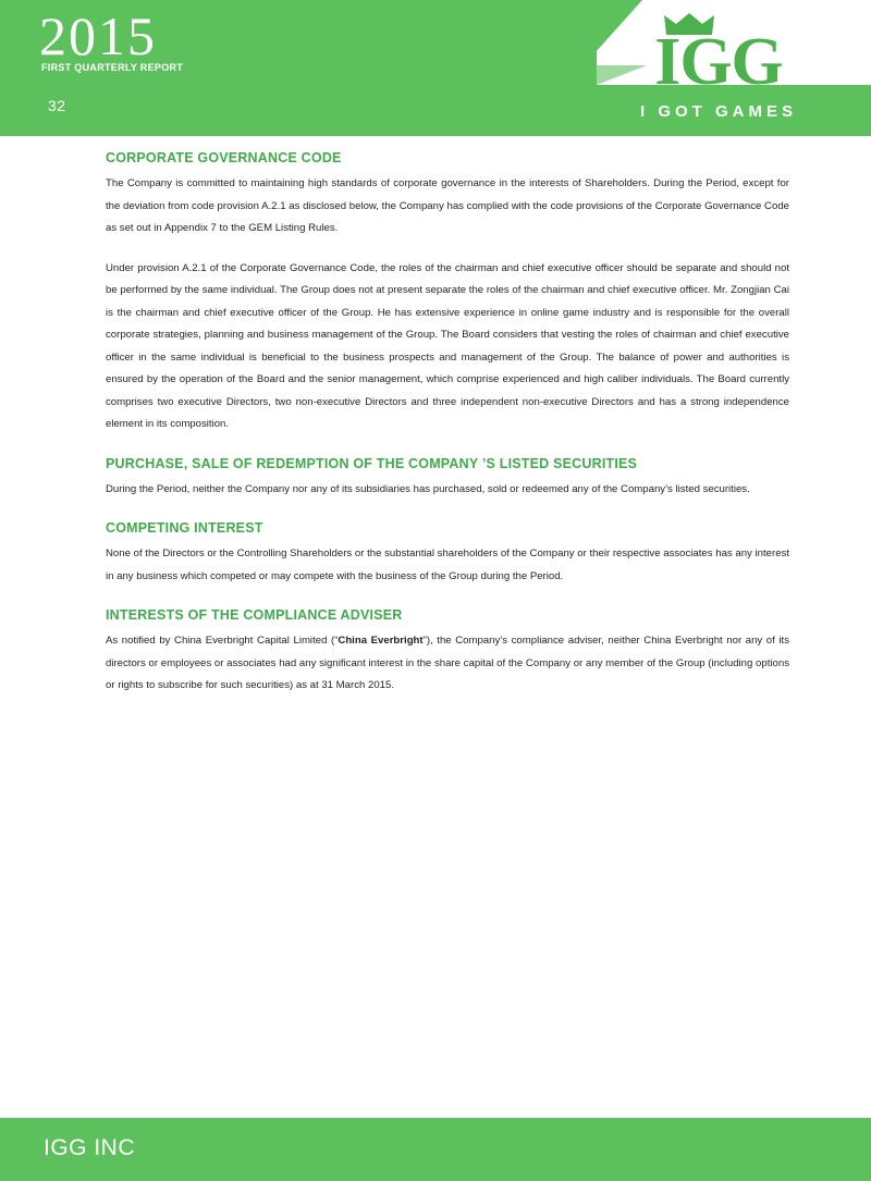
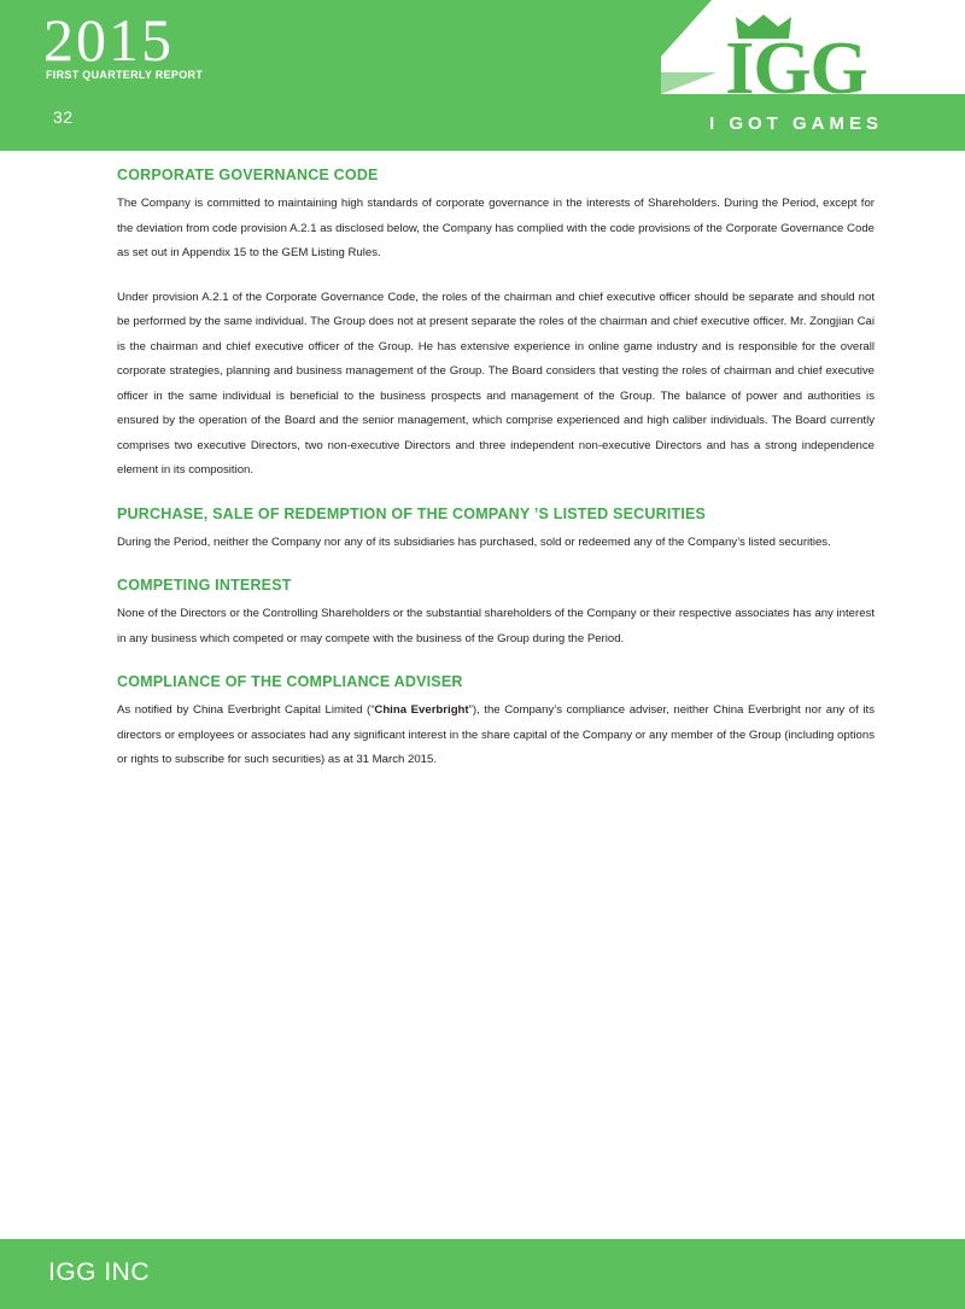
  2015
  FIRST QUARTERLY REPORT
  32
  IGG
  I GOT GAMES
  CORPORATE GOVERNANCE CODE
- The Company is committed to maintaining high standards of corporate governance in the interests of Shareholders. During the Period, except for the deviation from code provision A.2.1 as disclosed below, the Company has complied with the code provisions of the Corporate Governance Code as set out in Appendix 7 to the GEM Listing Rules.
+ The Company is committed to maintaining high standards of corporate governance in the interests of Shareholders. During the Period, except for the deviation from code provision A.2.1 as disclosed below, the Company has complied with the code provisions of the Corporate Governance Code as set out in Appendix 15 to the GEM Listing Rules.
  Under provision A.2.1 of the Corporate Governance Code, the roles of the chairman and chief executive officer should be separate and should not be performed by the same individual. The Group does not at present separate the roles of the chairman and chief executive officer. Mr. Zongjian Cai is the chairman and chief executive officer of the Group. He has extensive experience in online game industry and is responsible for the overall corporate strategies, planning and business management of the Group. The Board considers that vesting the roles of chairman and chief executive officer in the same individual is beneficial to the business prospects and management of the Group. The balance of power and authorities is ensured by the operation of the Board and the senior management, which comprise experienced and high caliber individuals. The Board currently comprises two executive Directors, two non-executive Directors and three independent non-executive Directors and has a strong independence element in its composition.
  PURCHASE, SALE OF REDEMPTION OF THE COMPANY ’S LISTED SECURITIES
  During the Period, neither the Company nor any of its subsidiaries has purchased, sold or redeemed any of the Company’s listed securities.
  COMPETING INTEREST
  None of the Directors or the Controlling Shareholders or the substantial shareholders of the Company or their respective associates has any interest in any business which competed or may compete with the business of the Group during the Period.
- INTERESTS OF THE COMPLIANCE ADVISER
+ COMPLIANCE OF THE COMPLIANCE ADVISER
  As notified by China Everbright Capital Limited (“China Everbright”), the Company’s compliance adviser, neither China Everbright nor any of its directors or employees or associates had any significant interest in the share capital of the Company or any member of the Group (including options or rights to subscribe for such securities) as at 31 March 2015.
  IGG INC
